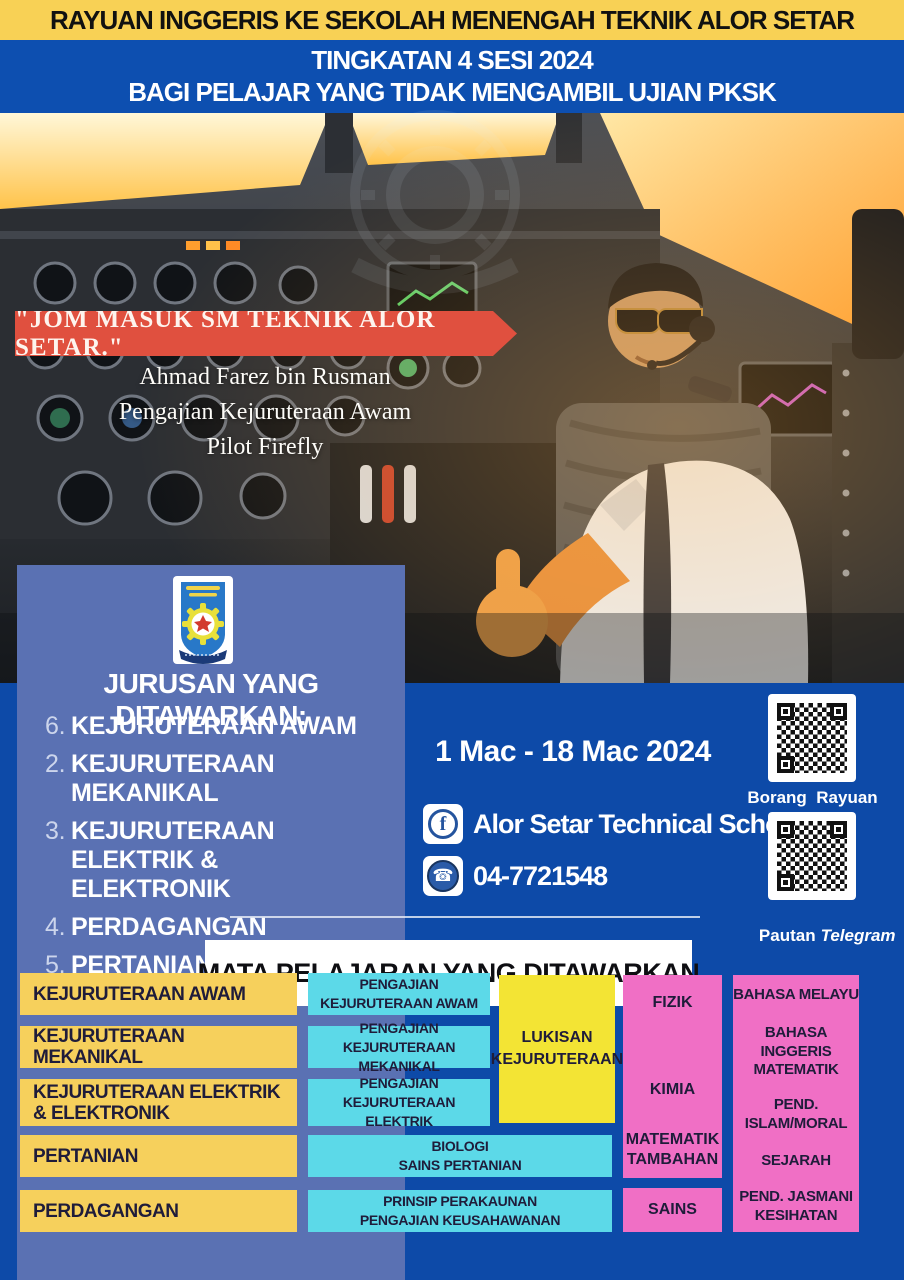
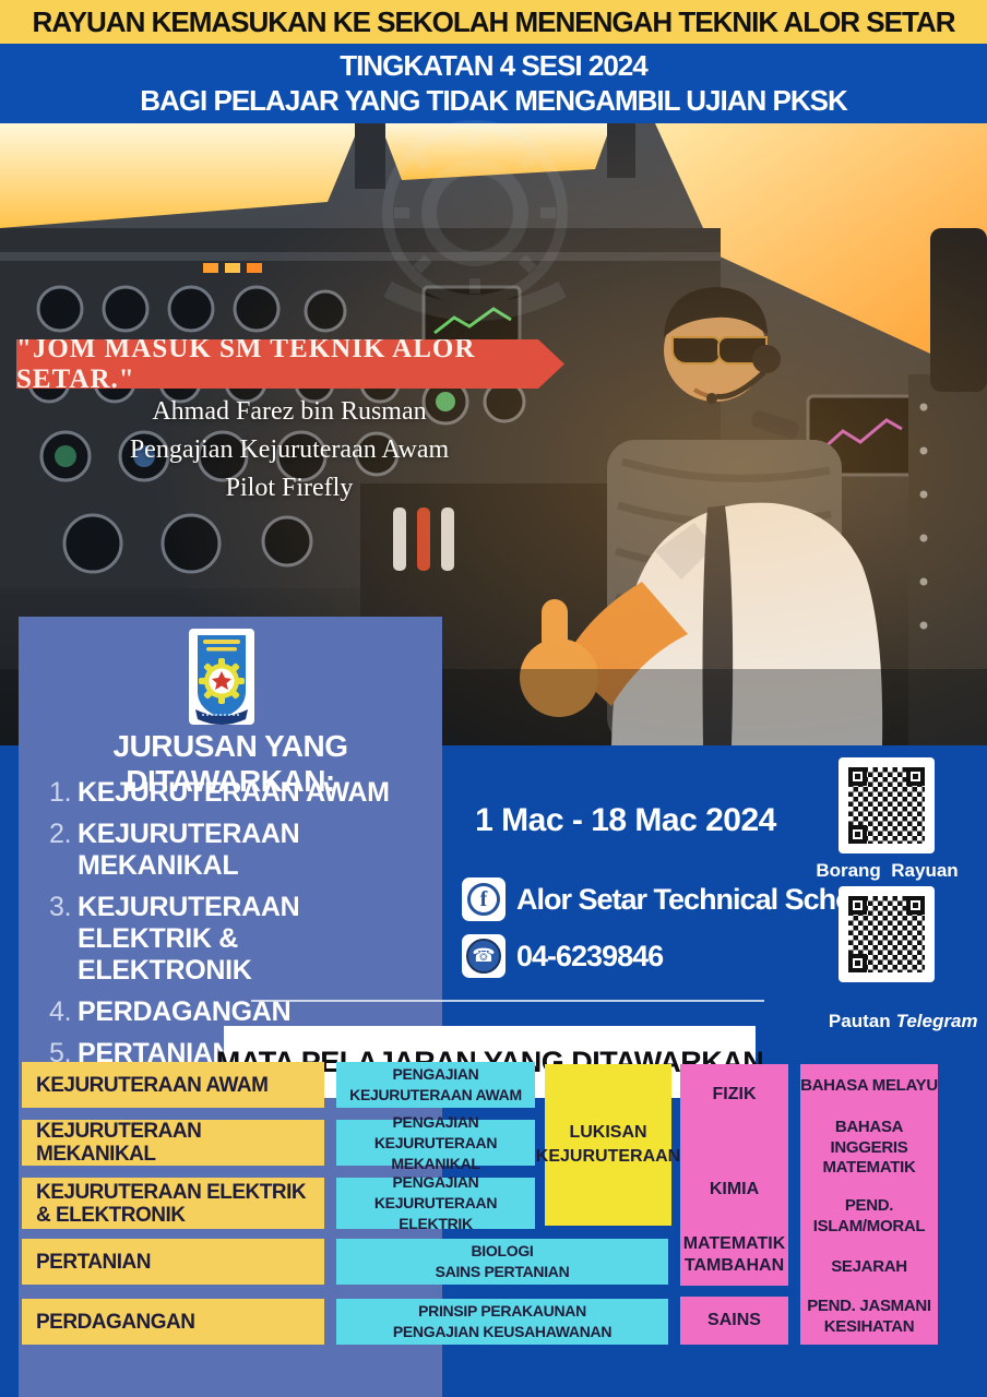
- RAYUAN INGGERIS KE SEKOLAH MENENGAH TEKNIK ALOR SETAR
+ RAYUAN KEMASUKAN KE SEKOLAH MENENGAH TEKNIK ALOR SETAR
  TINGKATAN 4 SESI 2024
  BAGI PELAJAR YANG TIDAK MENGAMBIL UJIAN PKSK
  "JOM MASUK SM TEKNIK ALOR SETAR."
  Ahmad Farez bin Rusman
  Pengajian Kejuruteraan Awam
  Pilot Firefly
  JURUSAN YANG DITAWARKAN:
- 6.
+ 1.
  KEJURUTERAAN AWAM
  2.
  KEJURUTERAAN MEKANIKAL
  3.
  KEJURUTERAAN ELEKTRIK &
  ELEKTRONIK
  4.
  PERDAGANGAN
  5.
  PERTANIAN
  1 Mac - 18 Mac 2024
  f
  Alor Setar Technical Sch
  ☎
- 04-7721548
+ 04-6239846
  Borang Rayuan
  Pautan Telegram
  KEJURUTERAAN AWAM
  KEJURUTERAAN MEKANIKAL
  KEJURUTERAAN ELEKTRIK
  & ELEKTRONIK
  PERTANIAN
  PERDAGANGAN
  PENGAJIAN
  KEJURUTERAAN AWAM
  PENGAJIAN
  KEJURUTERAAN MEKANIKAL
  PENGAJIAN
  KEJURUTERAAN ELEKTRIK
  BIOLOGI
  SAINS PERTANIAN
  PRINSIP PERAKAUNAN
  PENGAJIAN KEUSAHAWANAN
  LUKISAN
  KEJURUTERAAN
  FIZIK
  KIMIA
  MATEMATIK
  TAMBAHAN
  SAINS
  BAHASA MELAYU
  BAHASA INGGERIS
  MATEMATIK
  PEND.
  ISLAM/MORAL
  SEJARAH
  PEND. JASMANI
  KESIHATAN
